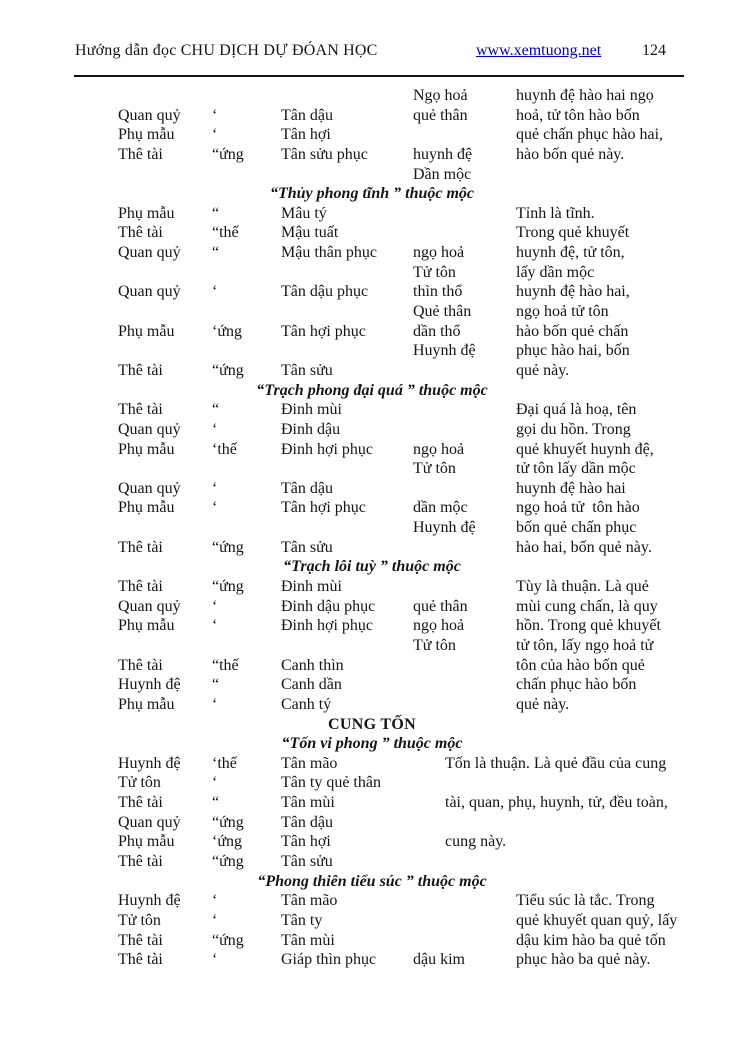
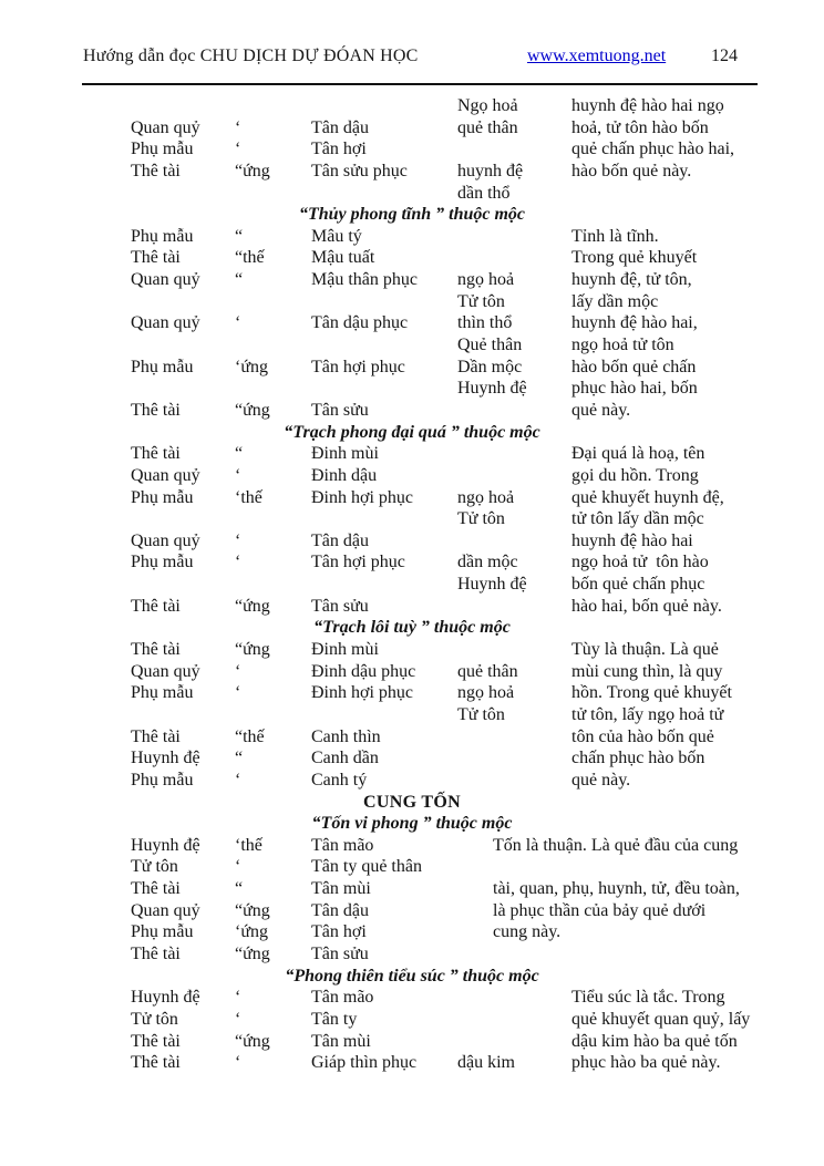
  Hướng dẫn đọc CHU DỊCH DỰ ĐÓAN HỌC
  www.xemtuong.net
  124
  Ngọ hoả
  huynh đệ hào hai ngọ
  Quan quỷ
  ‘
  Tân dậu
  quẻ thân
  hoả, tử tôn hào bốn
  Phụ mẫu
  ‘
  Tân hợi
  quẻ chấn phục hào hai,
  Thê tài
  “ứng
  Tân sửu phục
  huynh đệ
  hào bốn quẻ này.
- Dần mộc
+ dần thổ
  “Thủy phong tĩnh ” thuộc mộc
  Phụ mẫu
  “
  Mâu tý
  Tỉnh là tĩnh.
  Thê tài
  “thế
  Mậu tuất
  Trong quẻ khuyết
  Quan quỷ
  “
  Mậu thân phục
  ngọ hoả
  huynh đệ, tử tôn,
  Tử tôn
  lấy dần mộc
  Quan quỷ
  ‘
  Tân dậu phục
  thìn thổ
  huynh đệ hào hai,
  Quẻ thân
  ngọ hoả tử tôn
  Phụ mẫu
  ‘ứng
  Tân hợi phục
- dần thổ
+ Dần mộc
  hào bốn quẻ chấn
  Huynh đệ
  phục hào hai, bốn
  Thê tài
  “ứng
  Tân sửu
  quẻ này.
  “Trạch phong đại quá ” thuộc mộc
  Thê tài
  “
  Đinh mùi
  Đại quá là hoạ, tên
  Quan quỷ
  ‘
  Đinh dậu
  gọi du hồn. Trong
  Phụ mẫu
  ‘thế
  Đinh hợi phục
  ngọ hoả
  quẻ khuyết huynh đệ,
  Tử tôn
  tử tôn lấy dần mộc
  Quan quỷ
  ‘
  Tân dậu
  huynh đệ hào hai
  Phụ mẫu
  ‘
  Tân hợi phục
  dần mộc
  ngọ hoả tử tôn hào
  Huynh đệ
  bốn quẻ chấn phục
  Thê tài
  “ứng
  Tân sửu
  hào hai, bốn quẻ này.
  “Trạch lôi tuỳ ” thuộc mộc
  Thê tài
  “ứng
  Đinh mùi
  Tùy là thuận. Là quẻ
  Quan quỷ
  ‘
  Đinh dậu phục
  quẻ thân
- mùi cung chấn, là quy
+ mùi cung thìn, là quy
  Phụ mẫu
  ‘
  Đinh hợi phục
  ngọ hoả
  hồn. Trong quẻ khuyết
  Tử tôn
  tử tôn, lấy ngọ hoả tử
  Thê tài
  “thế
  Canh thìn
  tôn của hào bốn quẻ
  Huynh đệ
  “
  Canh dần
  chấn phục hào bốn
  Phụ mẫu
  ‘
  Canh tý
  quẻ này.
  CUNG TỐN
  “Tốn vi phong ” thuộc mộc
  Huynh đệ
  ‘thế
  Tân mão
  Tốn là thuận. Là quẻ đầu của cung
  Tử tôn
  ‘
  Tân ty quẻ thân
  Thê tài
  “
  Tân mùi
  tài, quan, phụ, huynh, tử, đều toàn,
  Quan quỷ
  “ứng
  Tân dậu
+ là phục thần của bảy quẻ dưới
  Phụ mẫu
  ‘ứng
  Tân hợi
  cung này.
  Thê tài
  “ứng
  Tân sửu
  “Phong thiên tiểu súc ” thuộc mộc
  Huynh đệ
  ‘
  Tân mão
  Tiểu súc là tắc. Trong
  Tử tôn
  ‘
  Tân ty
  quẻ khuyết quan quỷ, lấy
  Thê tài
  “ứng
  Tân mùi
  dậu kim hào ba quẻ tốn
  Thê tài
  ‘
  Giáp thìn phục
  dậu kim
  phục hào ba quẻ này.
